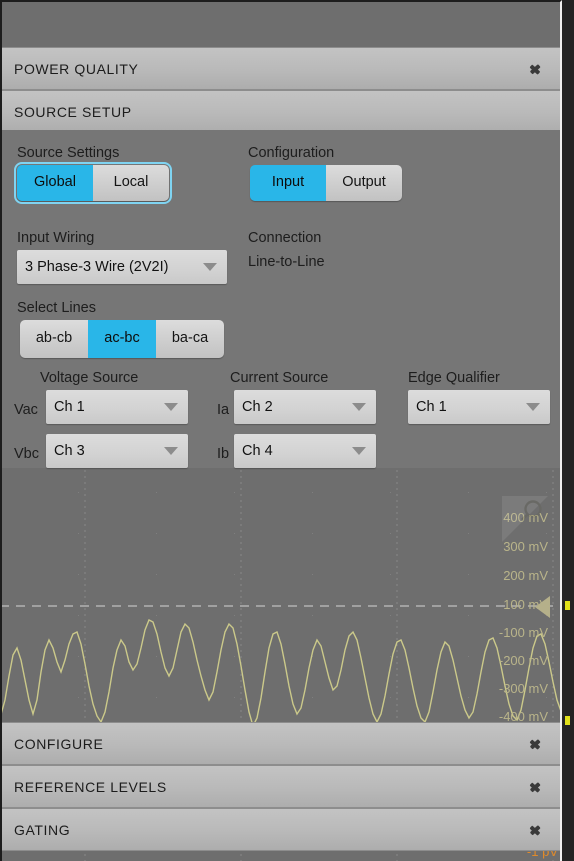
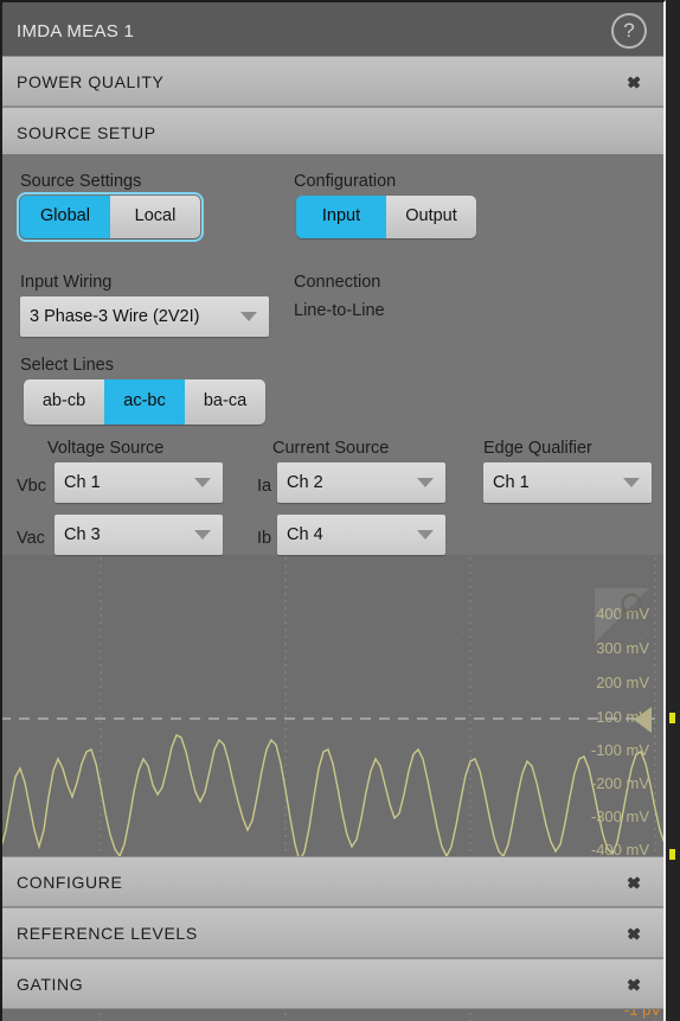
  400 mV
  300 mV
  200 mV
  100 mV
  -100 mV
  -200 mV
  -300 mV
  -400 mV
  -1 pV
+ IMDA MEAS 1
+ ?
  POWER QUALITY
  SOURCE SETUP
  Source Settings
  Global
  Local
  Configuration
  Input
  Output
  Input Wiring
  3 Phase-3 Wire (2V2I)
  Connection
  Line-to-Line
  Select Lines
  ab-cb
  ac-bc
  ba-ca
  Voltage Source
  Current Source
  Edge Qualifier
- Vac
+ Vbc
  Ch 1
  Ia
  Ch 2
  Ch 1
- Vbc
+ Vac
  Ch 3
  Ib
  Ch 4
  CONFIGURE
  REFERENCE LEVELS
  GATING
